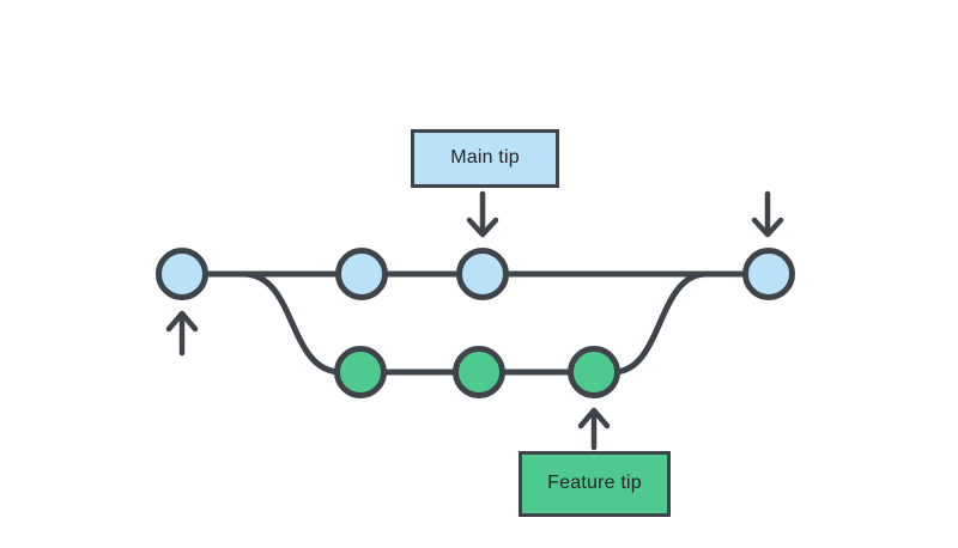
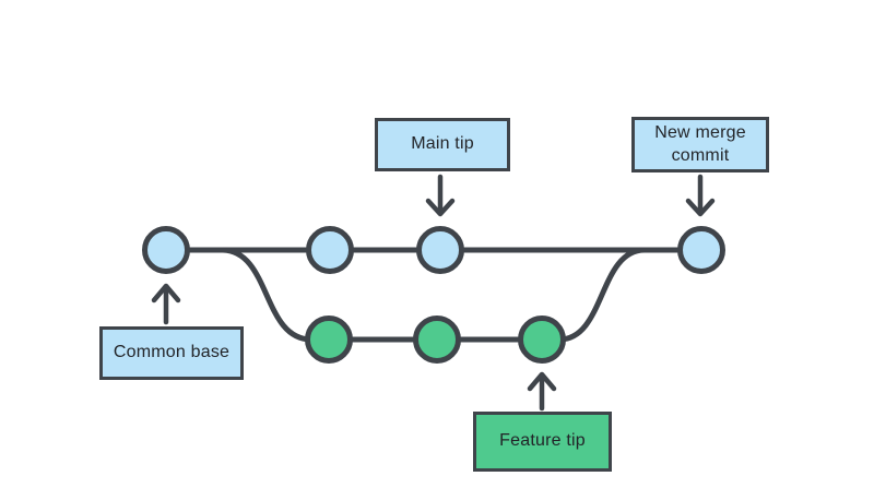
  Main tip
+ New merge commit
+ Common base
  Feature tip
